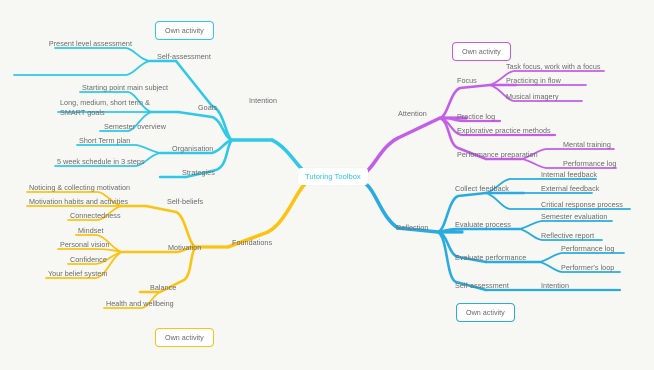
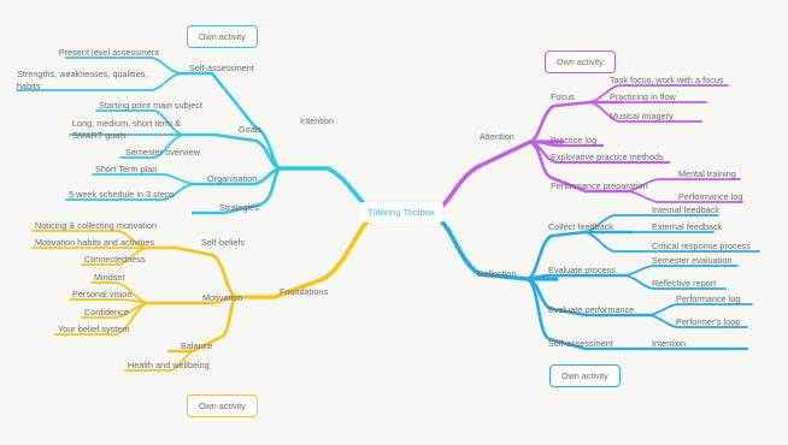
  Tutoring Toolbox
  Own activity
  Own activity
  Own activity
  Own activity
  Intention
  Self-assessment
  Present level assessment
+ Strengths, weaknesses, qualities,
+ habits
  Goals
  Starting point main subject
  Long, medium, short term &
  SMART goals
  Semester overview
  Organisation
  Short Term plan
  5 week schedule in 3 steps
  Strategies
  Foundations
  Self-beliefs
  Noticing & collecting motivation
  Motivation habits and activities
  Connectedness
  Motivation
  Mindset
  Personal vision
  Confidence
  Your belief system
  Balance
  Health and wellbeing
  Attention
  Focus
  Task focus, work with a focus
  Practicing in flow
  Musical imagery
  Practice log
  Explorative practice methods
  Performance preparation
  Mental training
  Performance log
  Reflection
  Collect feedback
  Internal feedback
  External feedback
  Critical response process
  Evaluate process
  Semester evaluation
  Reflective report
  Evaluate performance
  Performance log
  Performer's loop
  Self-assessment
  Intention
